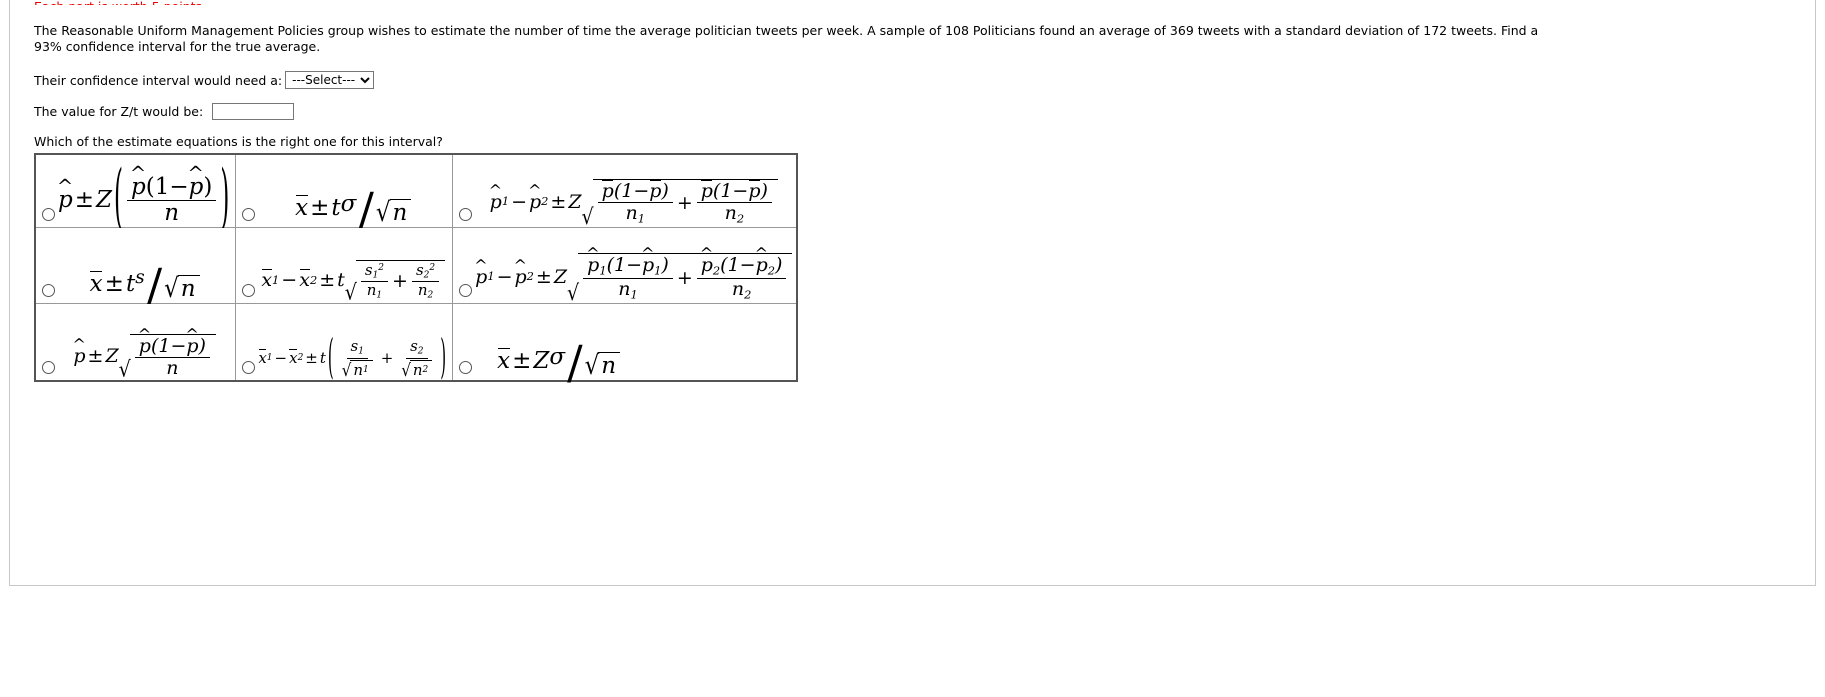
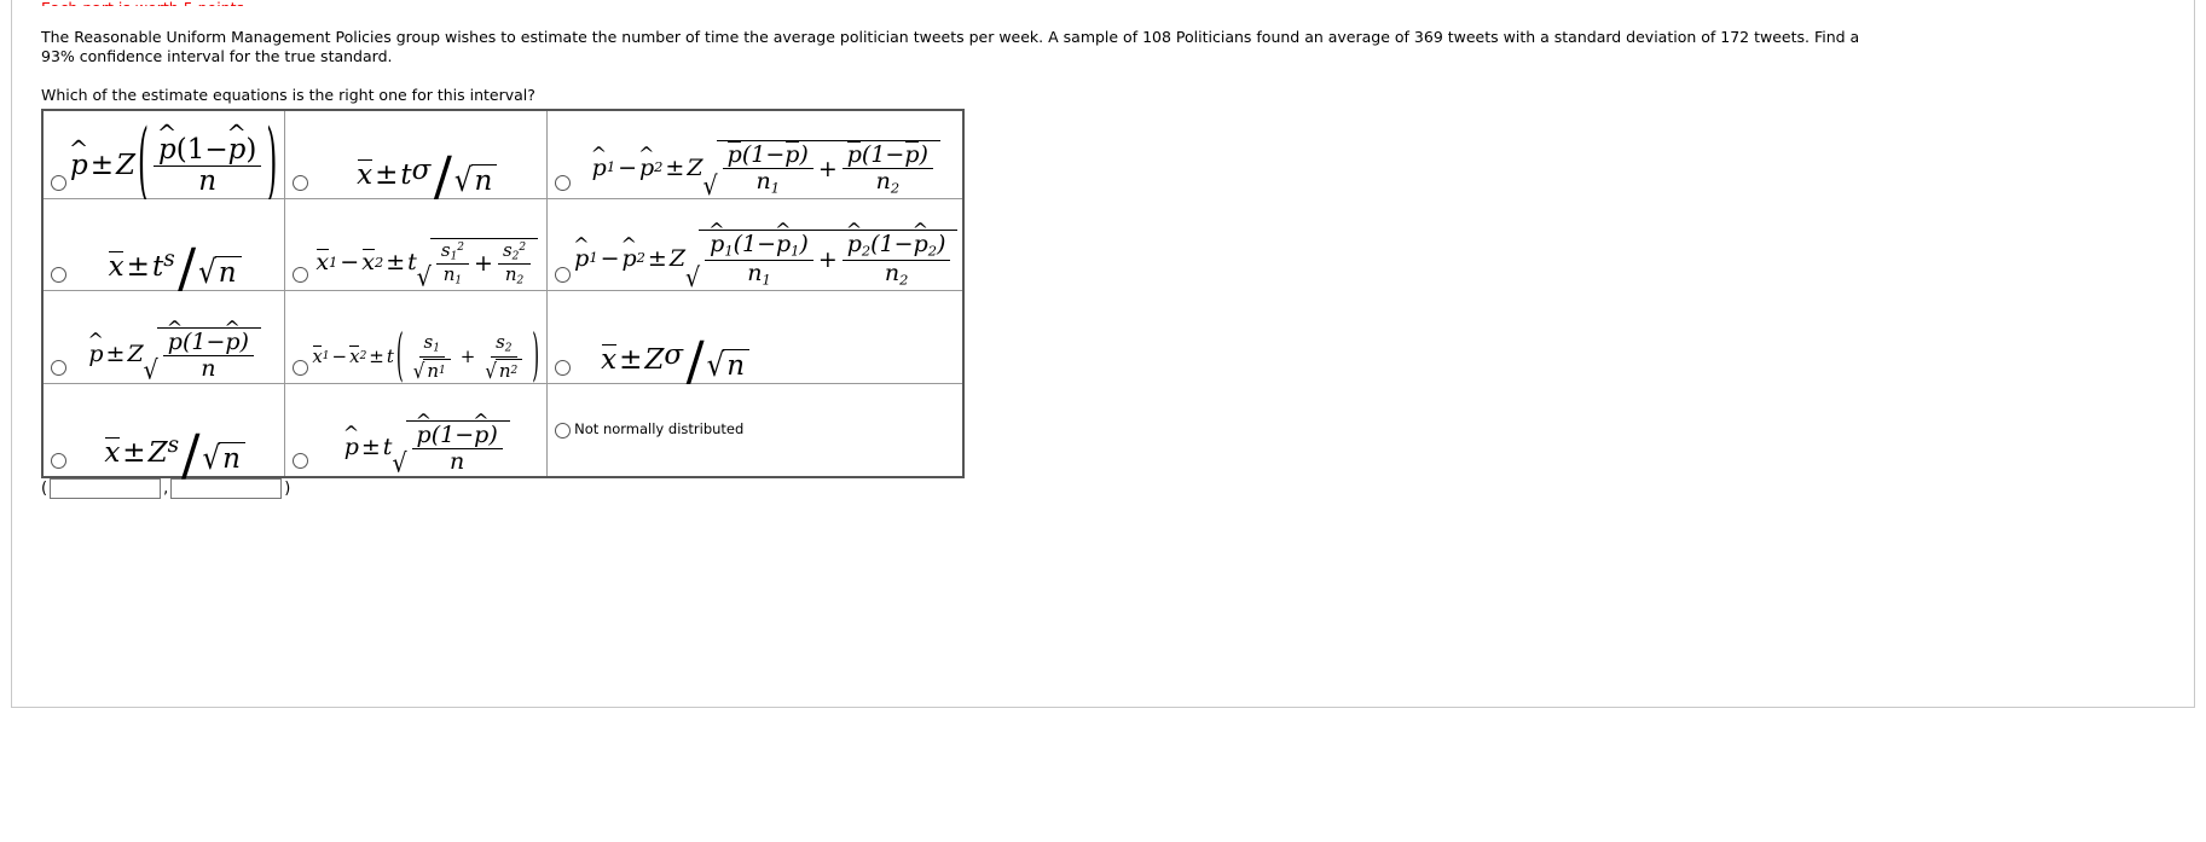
- The Reasonable Uniform Management Policies group wishes to estimate the number of time the average politician tweets per week. A sample of 108 Politicians found an average of 369 tweets with a standard deviation of 172 tweets. Find a 93% confidence interval for the true average.
+ The Reasonable Uniform Management Policies group wishes to estimate the number of time the average politician tweets per week. A sample of 108 Politicians found an average of 369 tweets with a standard deviation of 172 tweets. Find a 93% confidence interval for the true standard.
- Their confidence interval would need a:
- ---Select---
- The value for Z/t would be:
  Which of the estimate equations is the right one for this interval?
  p±Z( p(1−p)n )	x±t σ/ √n	p1 −p2 ±Z √ p(1−p)n1 + p(1−p)n2
  x±t s/ √n	x1 −x2 ±t √ s12n1 + s22n2	p1 −p2 ±Z √ p1(1−p1)n1 + p2(1−p2)n2
  p±Z √ p(1−p)n	x1 −x2 ±t ( s1√n1 + s2√n2 )	x±Z σ/ √n
+ x±Z s/ √n	p±t √ p(1−p)n	Not normally distributed
+ (
+ ,
+ )
